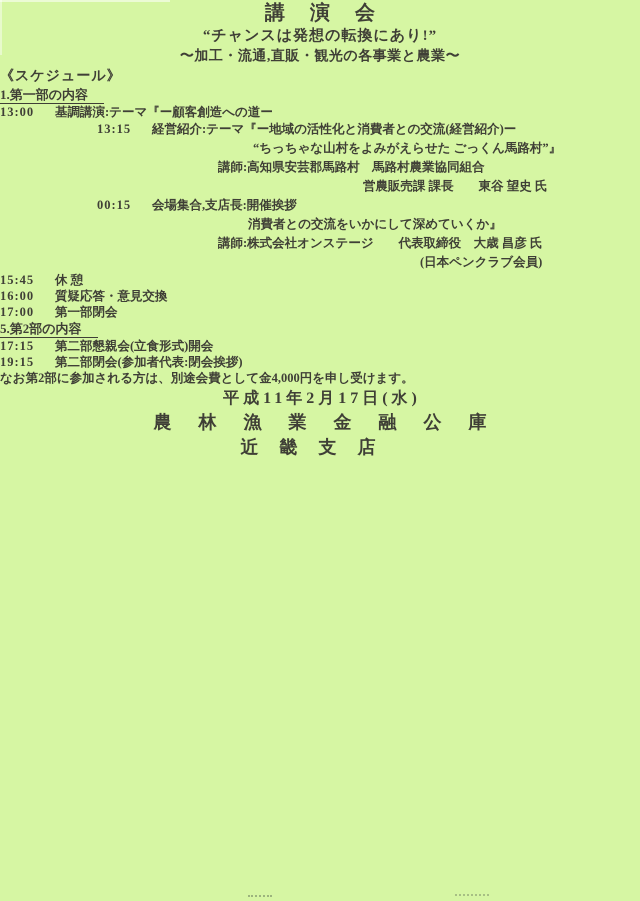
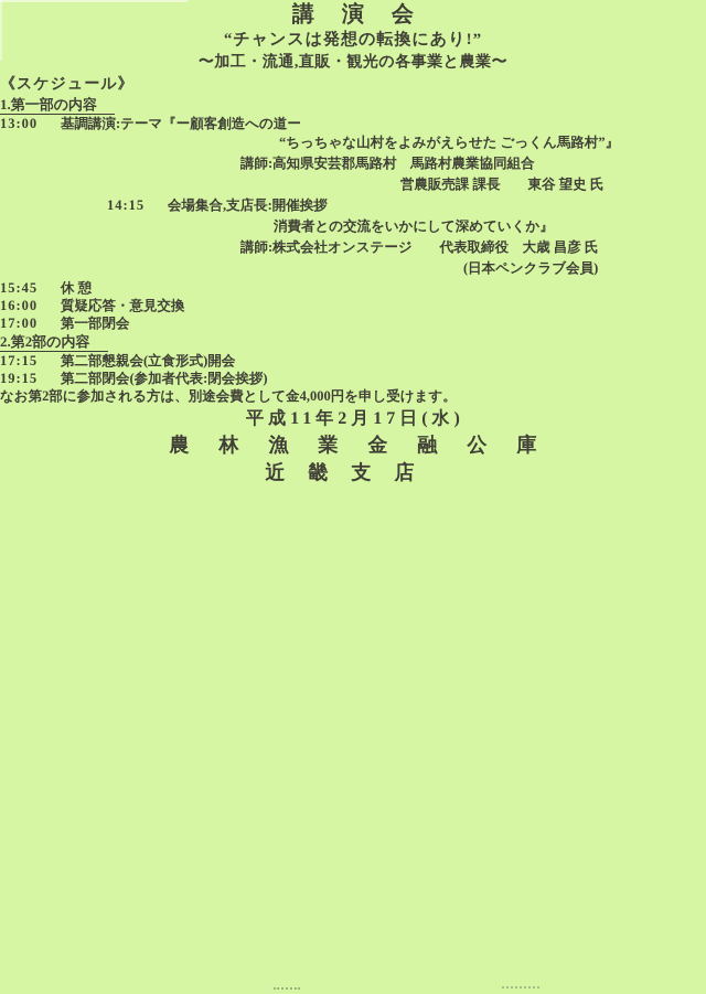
  講演会
  “チャンスは発想の転換にあり!”
  〜加工・流通,直販・観光の各事業と農業〜
  《スケジュール》
  1.第一部の内容
  13:00
  基調講演:テーマ『ー顧客創造への道ー
- 13:15
- 経営紹介:テーマ『ー地域の活性化と消費者との交流(経営紹介)ー
  “ちっちゃな山村をよみがえらせた ごっくん馬路村”』
  講師:高知県安芸郡馬路村 馬路村農業協同組合
  営農販売課 課長 東谷 望史 氏
- 00:15
+ 14:15
  会場集合,支店長:開催挨拶
  消費者との交流をいかにして深めていくか』
  講師:株式会社オンステージ 代表取締役 大歳 昌彦 氏
  (日本ペンクラブ会員)
  15:45
  休 憩
  16:00
  質疑応答・意見交換
  17:00
  第一部閉会
- 5.第2部の内容
+ 2.第2部の内容
  17:15
  第二部懇親会(立食形式)開会
  19:15
  第二部閉会(参加者代表:閉会挨拶)
  なお第2部に参加される方は、別途会費として金4,000円を申し受けます。
  平成11年2月17日(水)
  農林漁業金融公庫
  近畿支店
